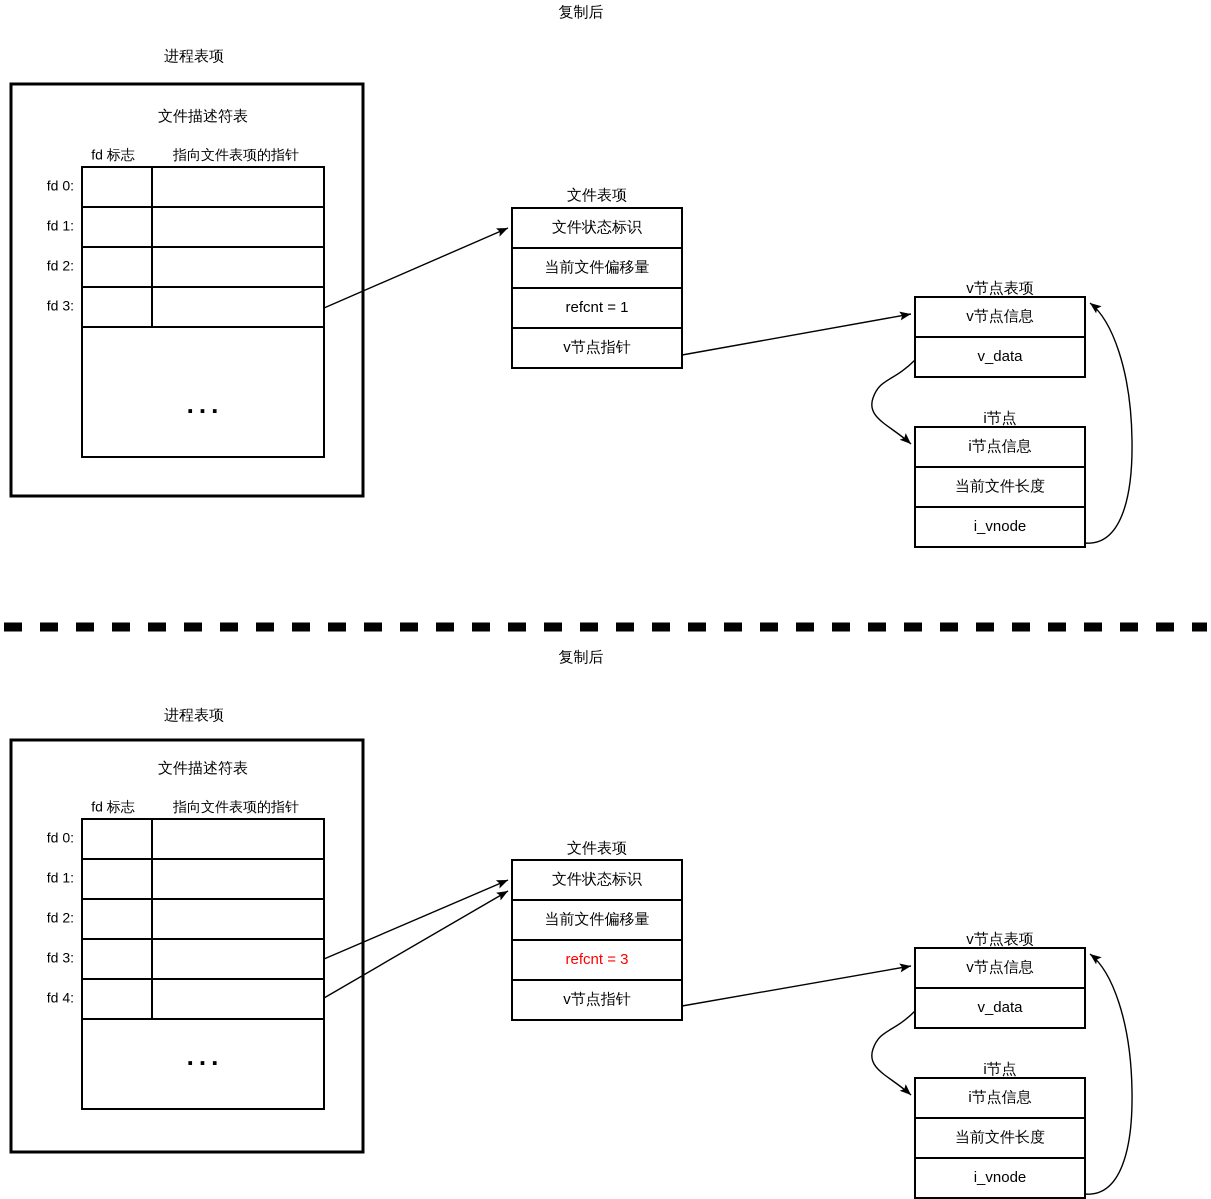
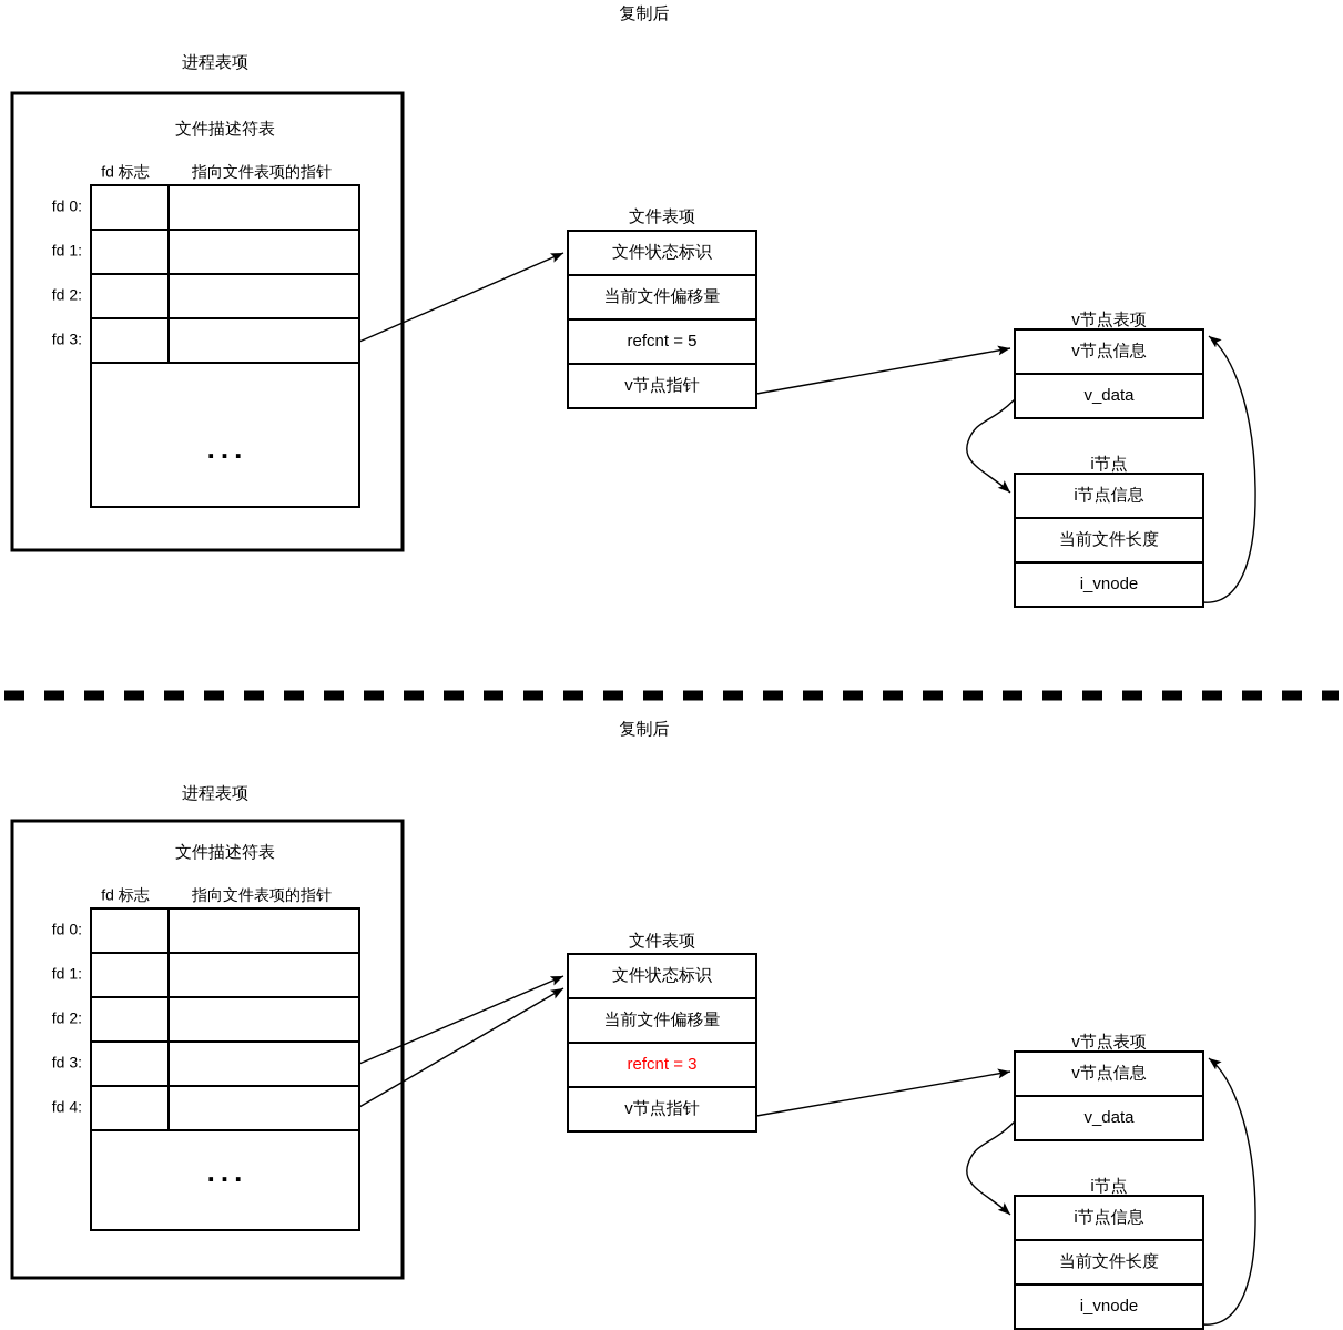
  复制后
  进程表项
  文件描述符表
  fd 标志
  指向文件表项的指针
  fd 0:
  fd 1:
  fd 2:
  fd 3:
  ...
  文件表项
  文件状态标识
  当前文件偏移量
- refcnt = 1
+ refcnt = 5
  v节点指针
  v节点表项
  v节点信息
  v_data
  i节点
  i节点信息
  当前文件长度
  i_vnode
  复制后
  进程表项
  文件描述符表
  fd 标志
  指向文件表项的指针
  fd 0:
  fd 1:
  fd 2:
  fd 3:
  fd 4:
  ...
  文件表项
  文件状态标识
  当前文件偏移量
  refcnt = 3
  v节点指针
  v节点表项
  v节点信息
  v_data
  i节点
  i节点信息
  当前文件长度
  i_vnode
